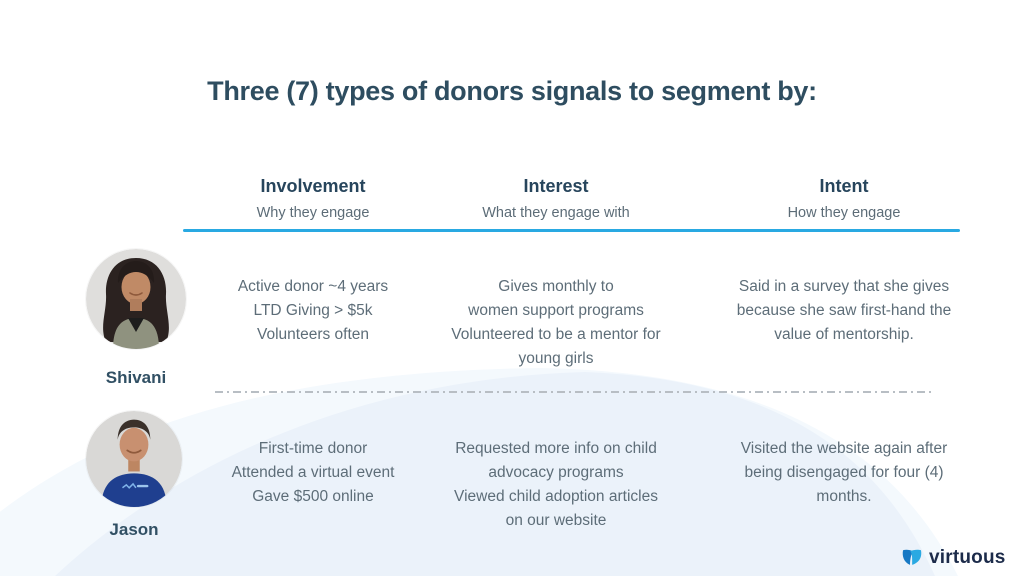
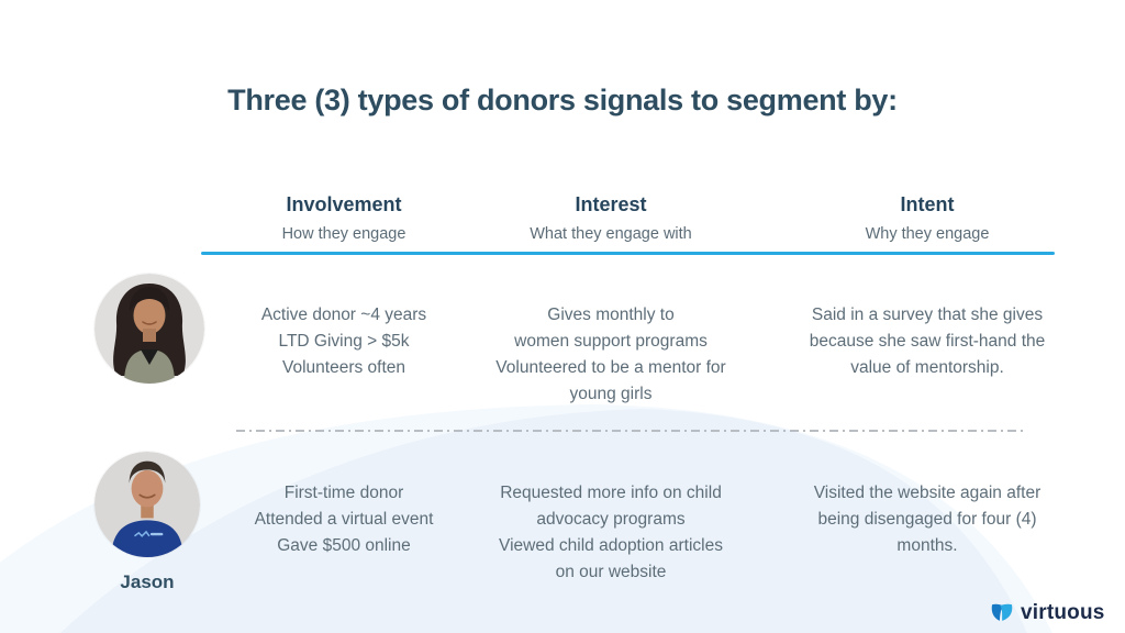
- Three (7) types of donors signals to segment by:
+ Three (3) types of donors signals to segment by:
  Involvement
  Interest
  Intent
- Why they engage
+ How they engage
  What they engage with
- How they engage
+ Why they engage
- Shivani
  Active donor ~4 years
  LTD Giving > $5k
  Volunteers often
  Gives monthly to
  women support programs
  Volunteered to be a mentor for
  young girls
  Said in a survey that she gives
  because she saw first-hand the
  value of mentorship.
  Jason
  First-time donor
  Attended a virtual event
  Gave $500 online
  Requested more info on child
  advocacy programs
  Viewed child adoption articles
  on our website
  Visited the website again after
  being disengaged for four (4)
  months.
  virtuous
